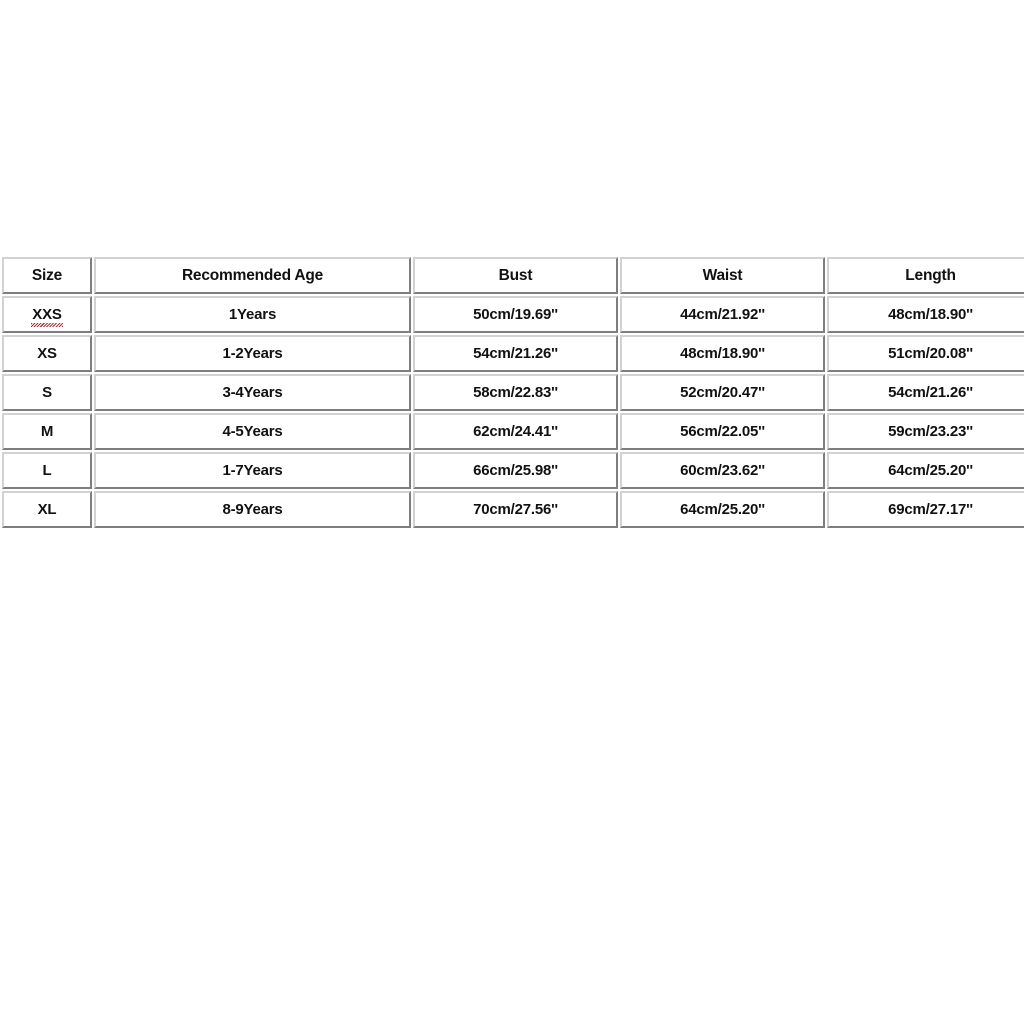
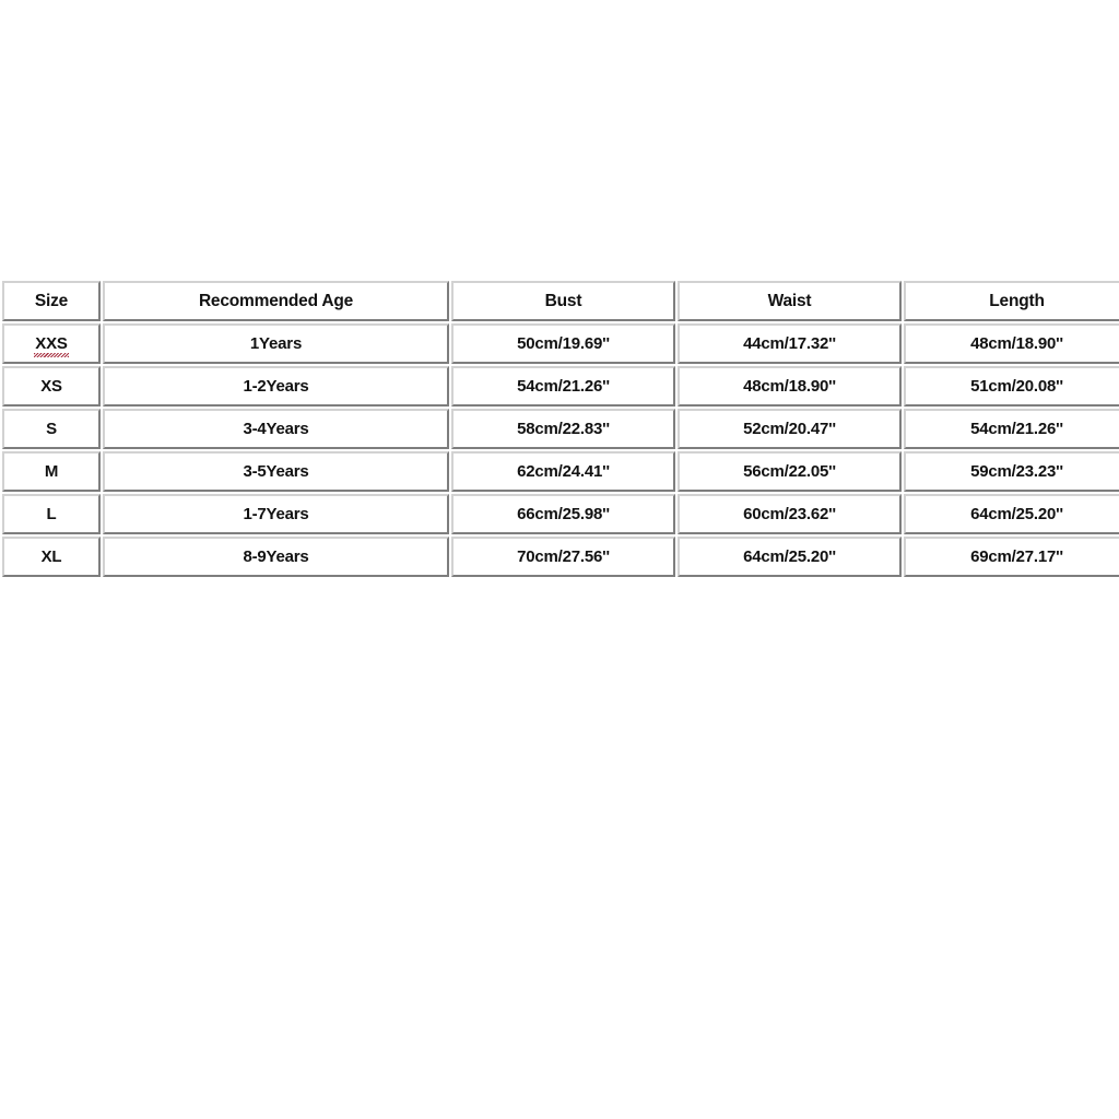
  Size	Recommended Age	Bust	Waist	Length
- XXS	1Years	50cm/19.69''	44cm/21.92''	48cm/18.90''
+ XXS	1Years	50cm/19.69''	44cm/17.32''	48cm/18.90''
  XS	1-2Years	54cm/21.26''	48cm/18.90''	51cm/20.08''
  S	3-4Years	58cm/22.83''	52cm/20.47''	54cm/21.26''
- M	4-5Years	62cm/24.41''	56cm/22.05''	59cm/23.23''
+ M	3-5Years	62cm/24.41''	56cm/22.05''	59cm/23.23''
  L	1-7Years	66cm/25.98''	60cm/23.62''	64cm/25.20''
  XL	8-9Years	70cm/27.56''	64cm/25.20''	69cm/27.17''
